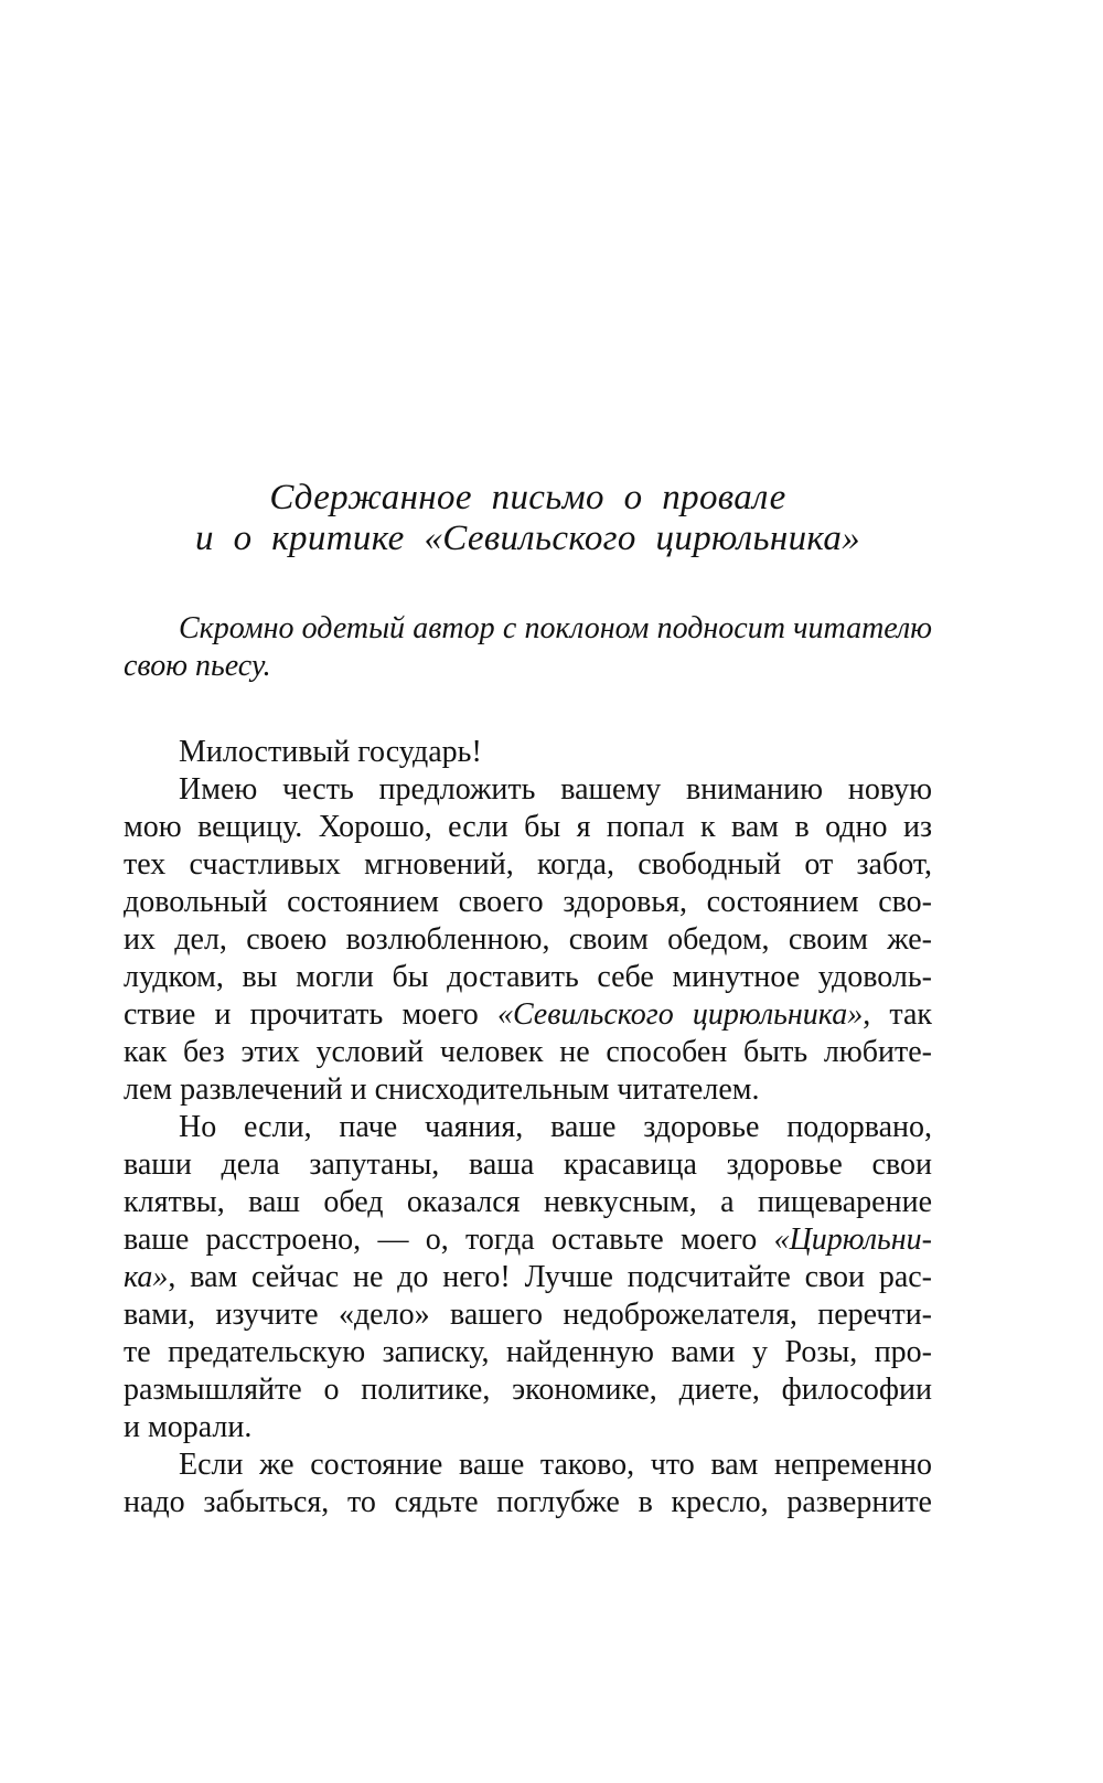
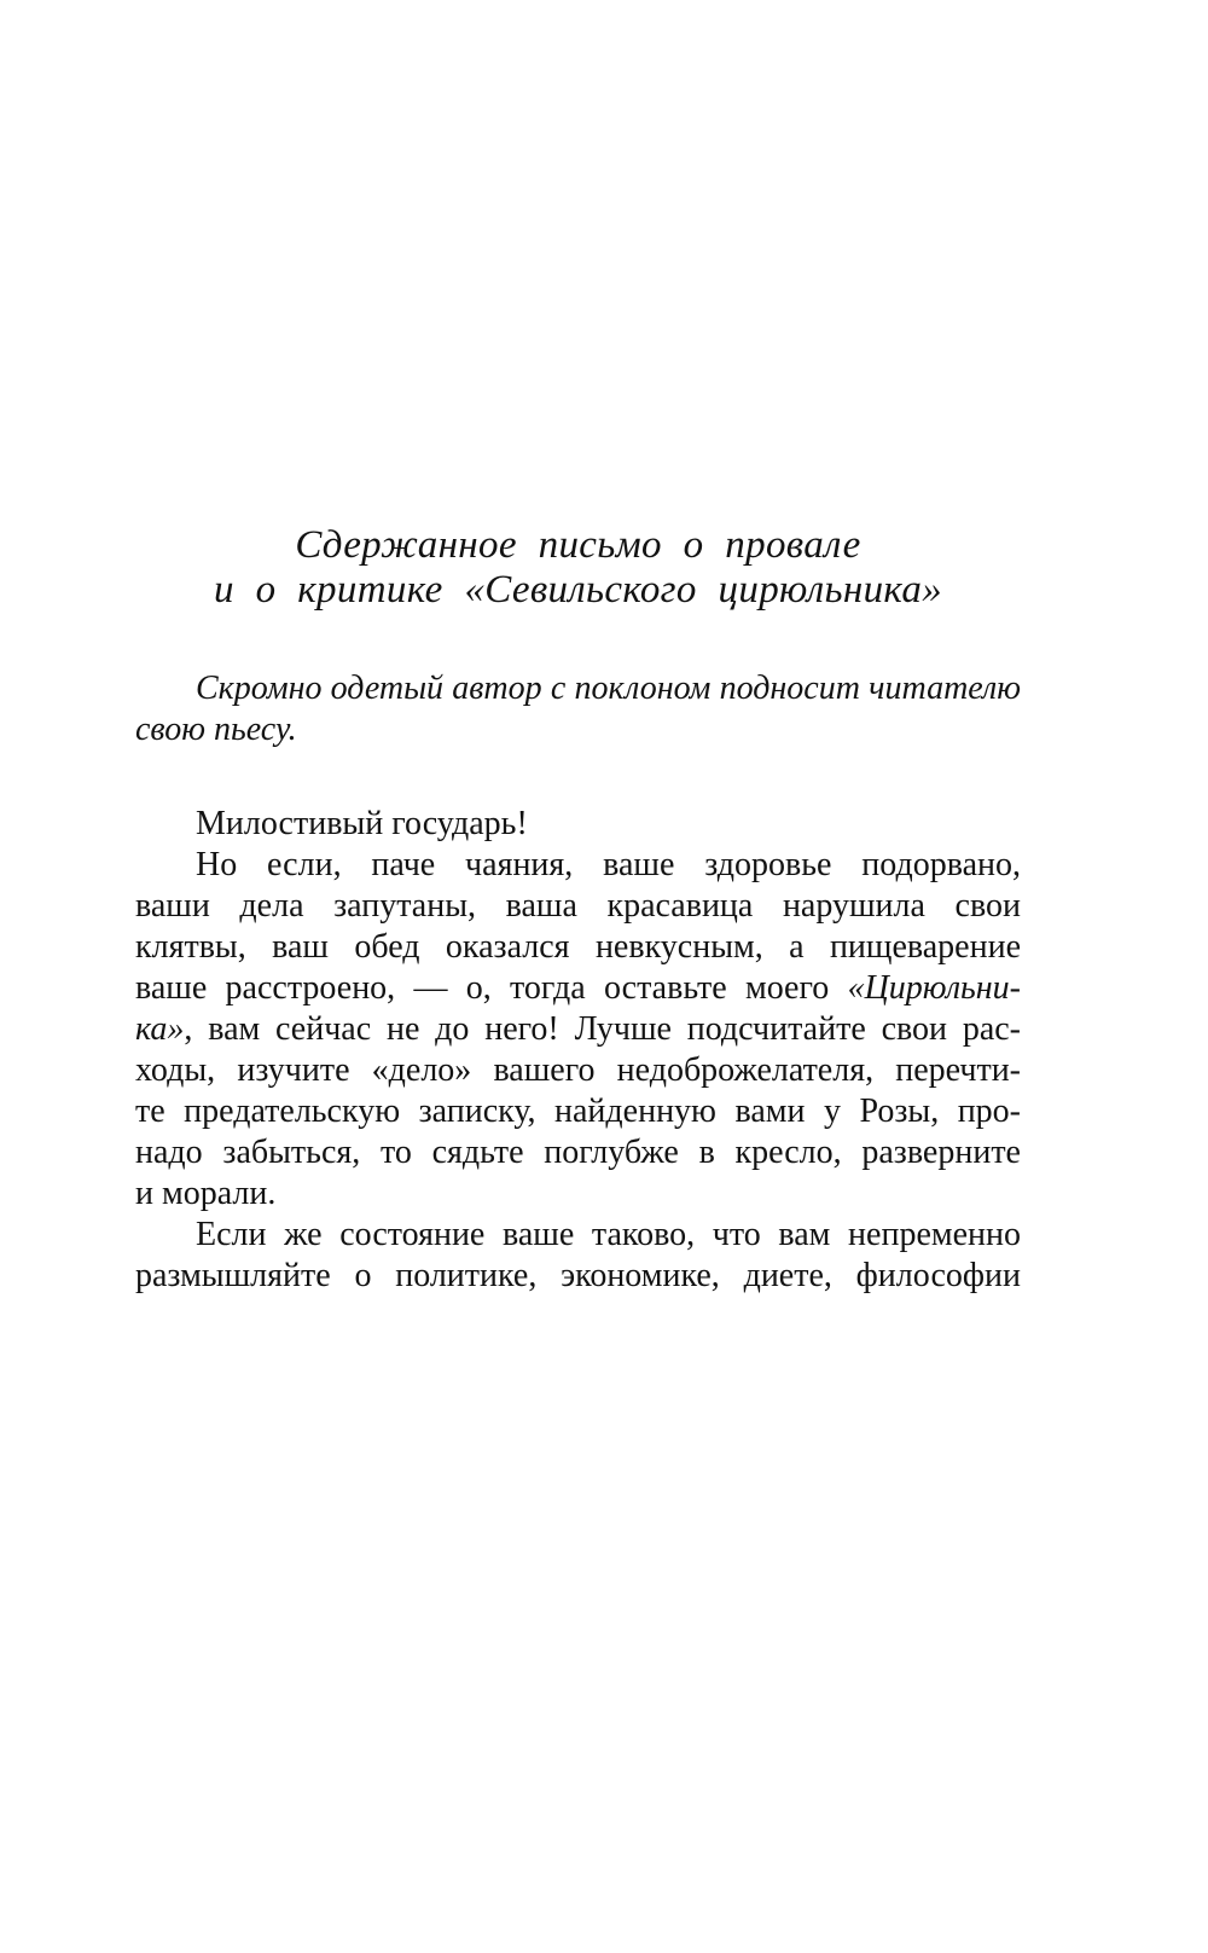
  Сдержанное письмо о провале
  и о критике «Севильского цирюльника»
  Скромно одетый автор с поклоном подносит читателю
  свою пьесу.
  Милостивый государь!
- Имею честь предложить вашему вниманию новую
- мою вещицу. Хорошо, если бы я попал к вам в одно из
- тех счастливых мгновений, когда, свободный от забот,
- довольный состоянием своего здоровья, состоянием сво-
- их дел, своею возлюбленною, своим обедом, своим же-
- лудком, вы могли бы доставить себе минутное удоволь-
- ствие и прочитать моего «Севильского цирюльника», так
- как без этих условий человек не способен быть любите-
- лем развлечений и снисходительным читателем.
  Но если, паче чаяния, ваше здоровье подорвано,
- ваши дела запутаны, ваша красавица здоровье свои
+ ваши дела запутаны, ваша красавица нарушила свои
  клятвы, ваш обед оказался невкусным, а пищеварение
  ваше расстроено, — о, тогда оставьте моего «Цирюльни-
  ка», вам сейчас не до него! Лучше подсчитайте свои рас-
- вами, изучите «дело» вашего недоброжелателя, перечти-
+ ходы, изучите «дело» вашего недоброжелателя, перечти-
  те предательскую записку, найденную вами у Розы, про-
- размышляйте о политике, экономике, диете, философии
+ надо забыться, то сядьте поглубже в кресло, разверните
  и морали.
  Если же состояние ваше таково, что вам непременно
- надо забыться, то сядьте поглубже в кресло, разверните
+ размышляйте о политике, экономике, диете, философии
